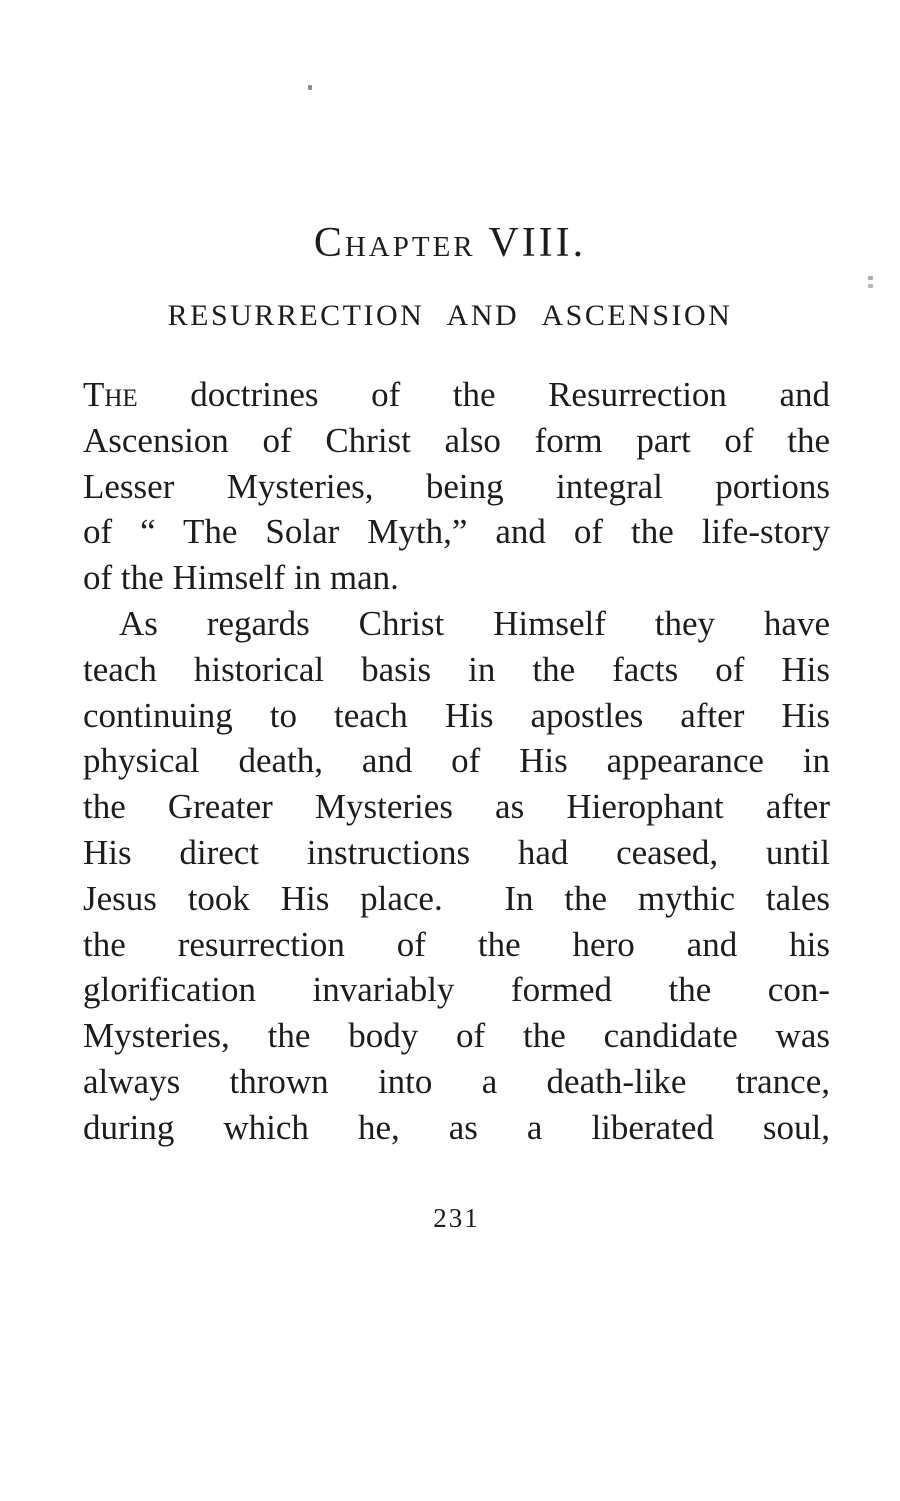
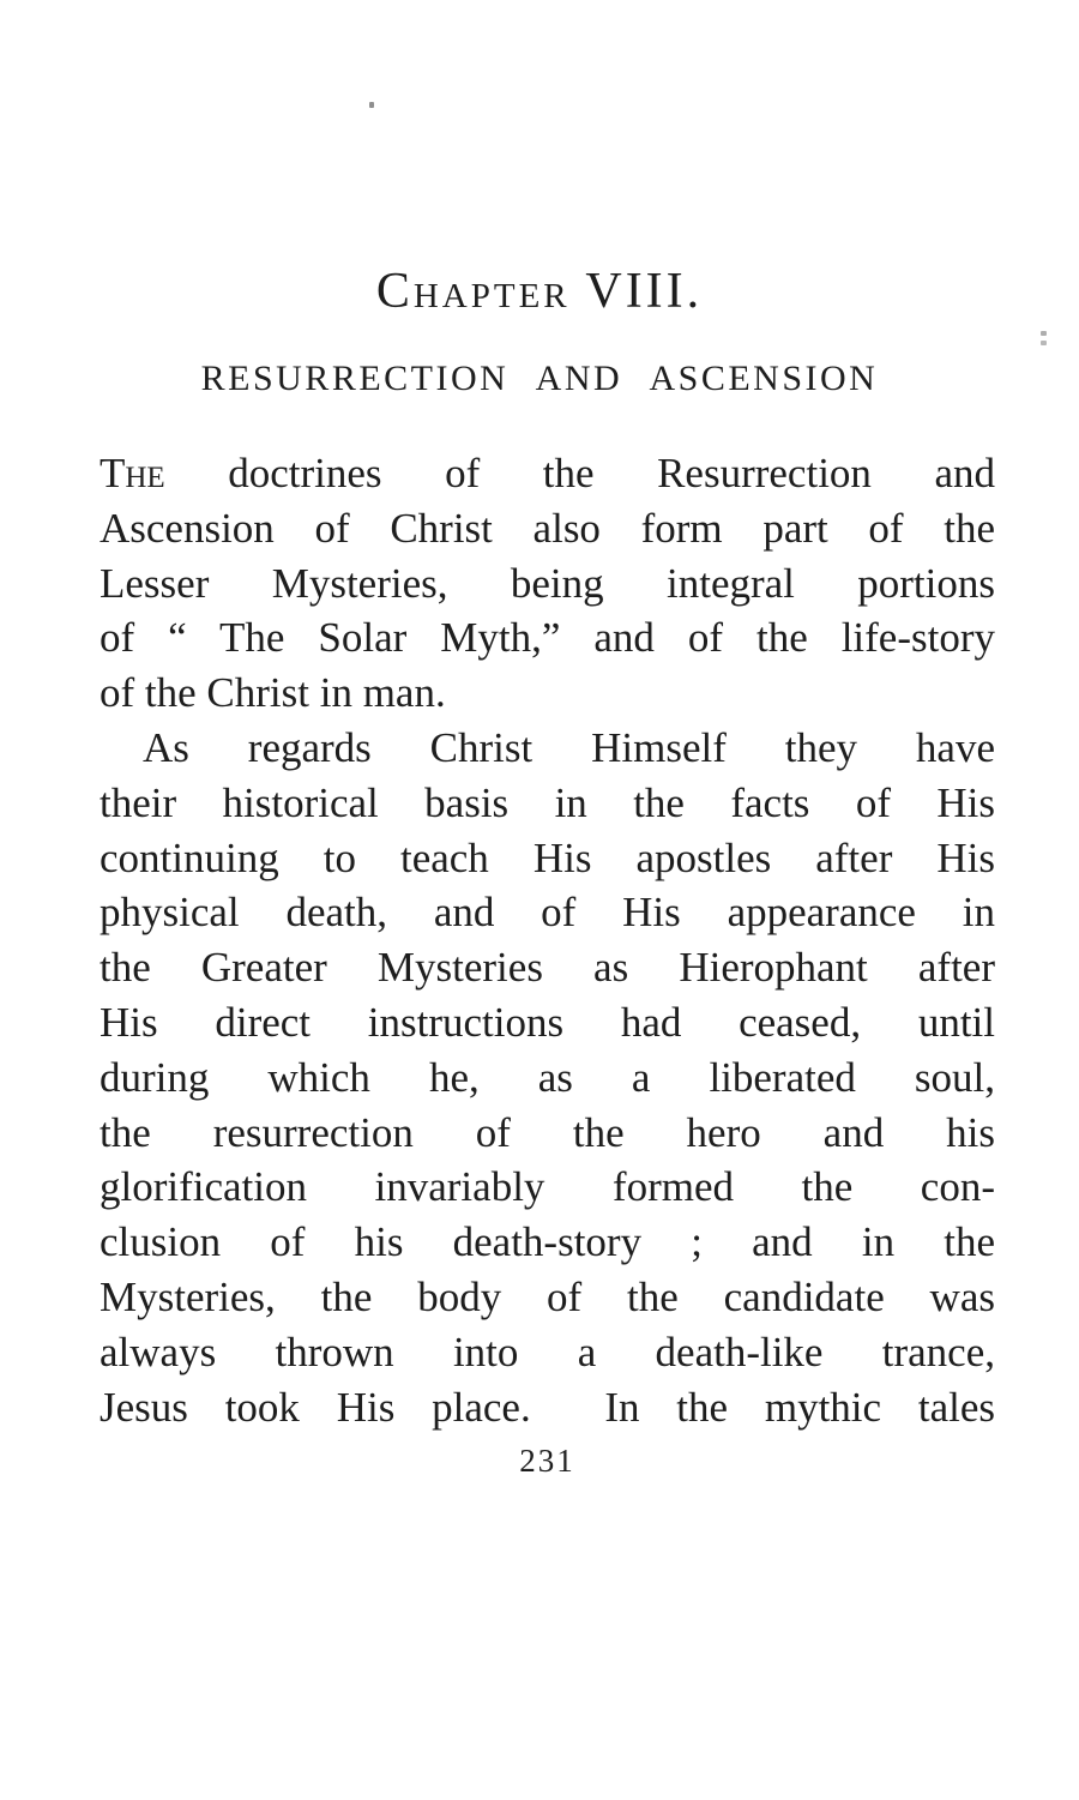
  Chapter VIII.
  RESURRECTION AND ASCENSION
  The doctrines of the Resurrection and
  Ascension of Christ also form part of the
  Lesser Mysteries, being integral portions
  of “ The Solar Myth,” and of the life-story
- of the Himself in man.
+ of the Christ in man.
  As regards Christ Himself they have
- teach historical basis in the facts of His
+ their historical basis in the facts of His
  continuing to teach His apostles after His
  physical death, and of His appearance in
  the Greater Mysteries as Hierophant after
  His direct instructions had ceased, until
- Jesus took His place. In the mythic tales
+ during which he, as a liberated soul,
  the resurrection of the hero and his
  glorification invariably formed the con-
+ clusion of his death-story ; and in the
  Mysteries, the body of the candidate was
  always thrown into a death-like trance,
- during which he, as a liberated soul,
+ Jesus took His place. In the mythic tales
  231
